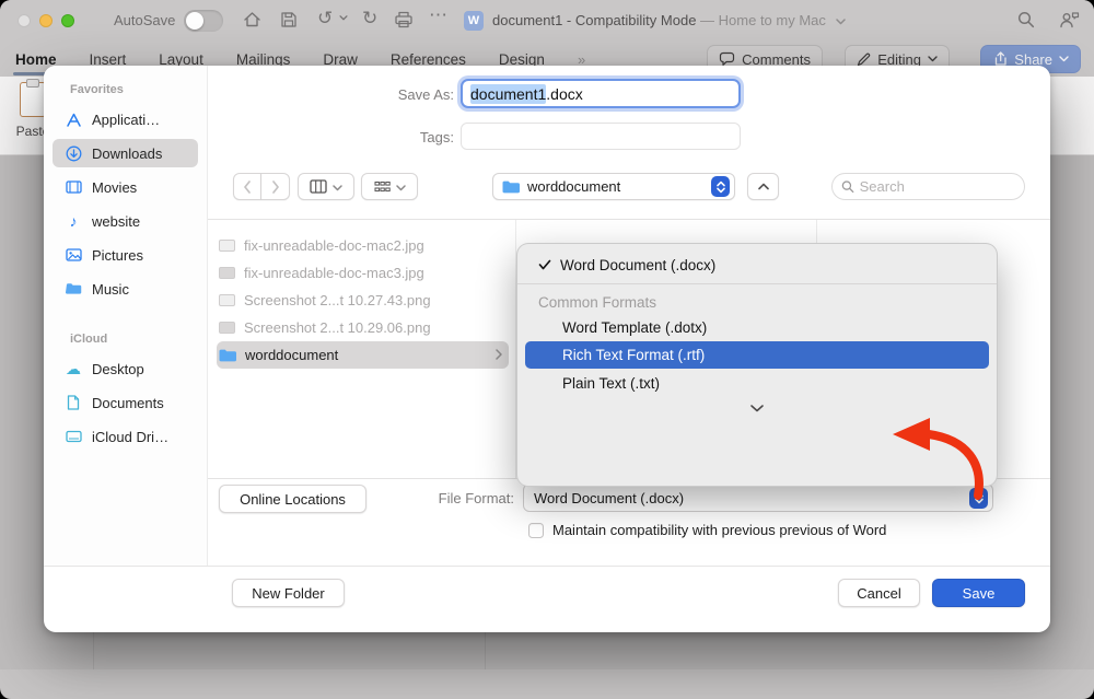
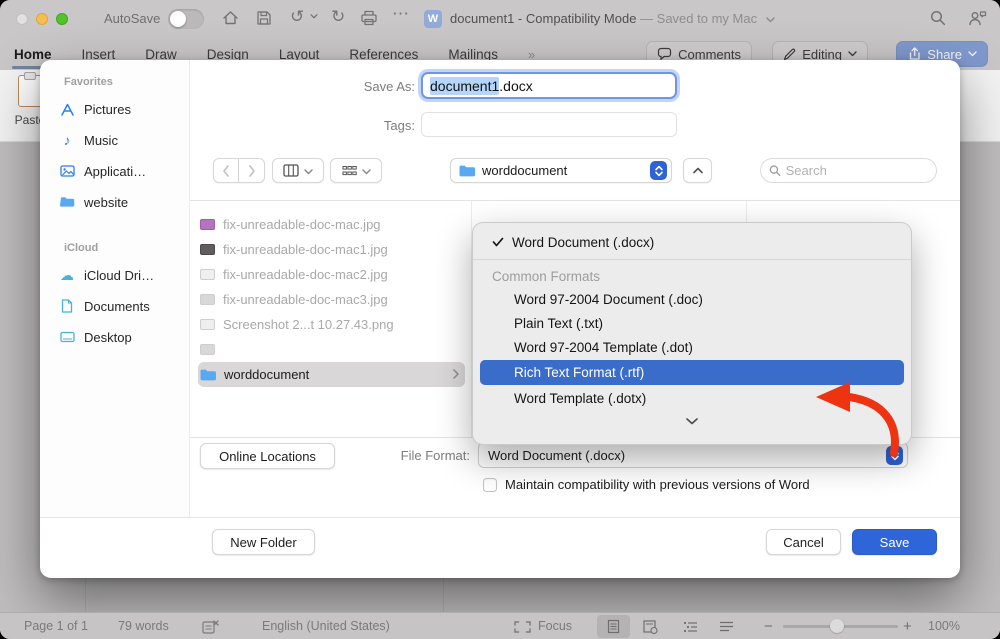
  AutoSave
  ↺
  ↻
  ⋯
  W
- document1 - Compatibility Mode — Home to my Mac
+ document1 - Compatibility Mode — Saved to my Mac
  Home
  Insert
- Layout
+ Draw
- Mailings
+ Design
- Draw
+ Layout
  References
- Design
+ Mailings
  »
  Comments
  Editing
  Share
  Past
  Favorites
- Applicati…
+ Pictures
- Downloads
- Movies
  ♪
- website
+ Music
- Pictures
+ Applicati…
- Music
+ website
  iCloud
  ☁
- Desktop
+ iCloud Dri…
  Documents
- iCloud Dri…
+ Desktop
  Save As:
  document1
  .docx
  Tags:
  worddocument
  Search
+ fix-unreadable-doc-mac.jpg
+ fix-unreadable-doc-mac1.jpg
  fix-unreadable-doc-mac2.jpg
  fix-unreadable-doc-mac3.jpg
  Screenshot 2...t 10.27.43.png
- Screenshot 2...t 10.29.06.png
  worddocument
  Online Locations
  File Format:
  Word Document (.docx)
- Maintain compatibility with previous previous of Word
+ Maintain compatibility with previous versions of Word
  New Folder
  Cancel
  Save
  Word Document (.docx)
  Common Formats
+ Word 97-2004 Document (.doc)
- Word Template (.dotx)
+ Plain Text (.txt)
+ Word 97-2004 Template (.dot)
  Rich Text Format (.rtf)
- Plain Text (.txt)
+ Word Template (.dotx)
+ Page 1 of 1
+ 79 words
+ English (United States)
+ Focus
+ −
+ +
+ 100%
